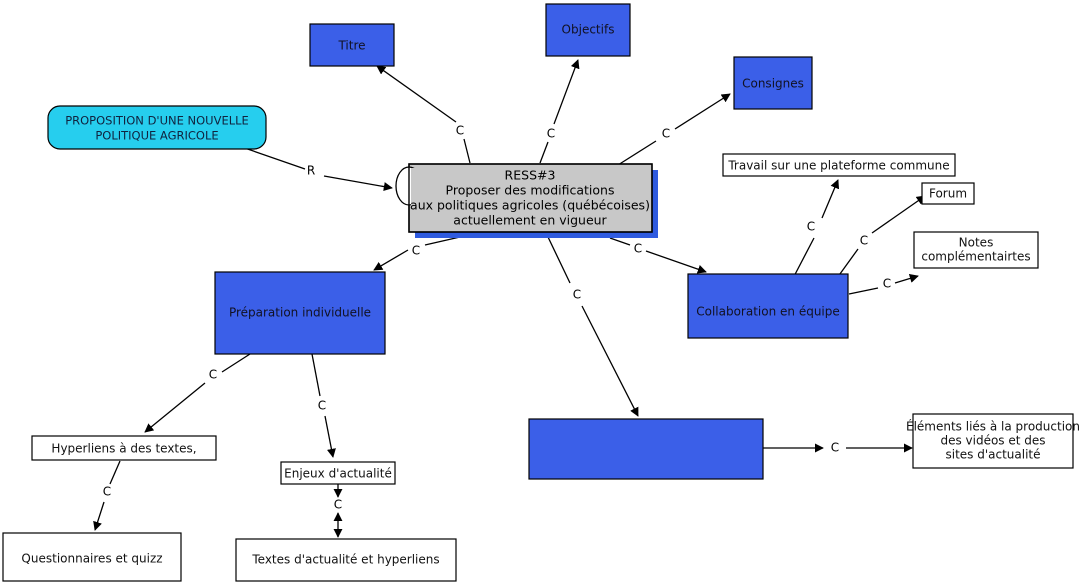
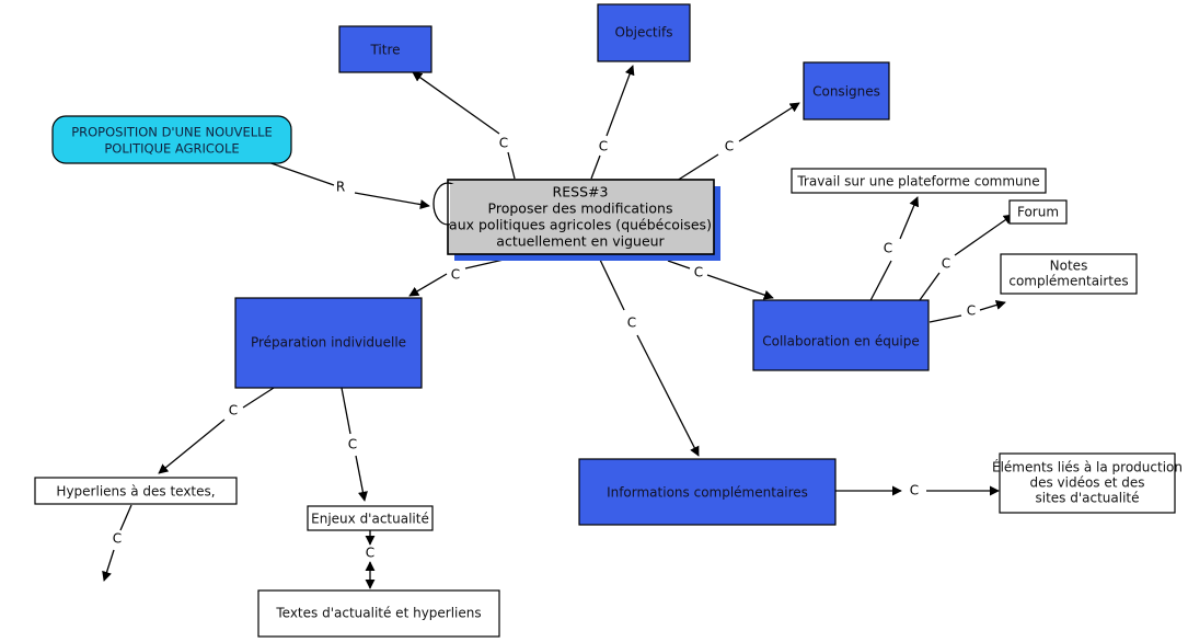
  R
  C
  C
  C
  C
  C
  C
  C
  C
  C
  C
  C
  C
  C
  C
  Titre
  Objectifs
  Consignes
  PROPOSITION D'UNE NOUVELLE
  POLITIQUE AGRICOLE
  Travail sur une plateforme commune
  Forum
  Notes
  complémentairtes
  RESS#3
  Proposer des modifications
  aux politiques agricoles (québécoises)
  actuellement en vigueur
  Collaboration en équipe
  Préparation individuelle
+ Informations complémentaires
  Éléments liés à la production
  des vidéos et des
  sites d'actualité
  Hyperliens à des textes,
  Enjeux d'actualité
- Questionnaires et quizz
  Textes d'actualité et hyperliens
